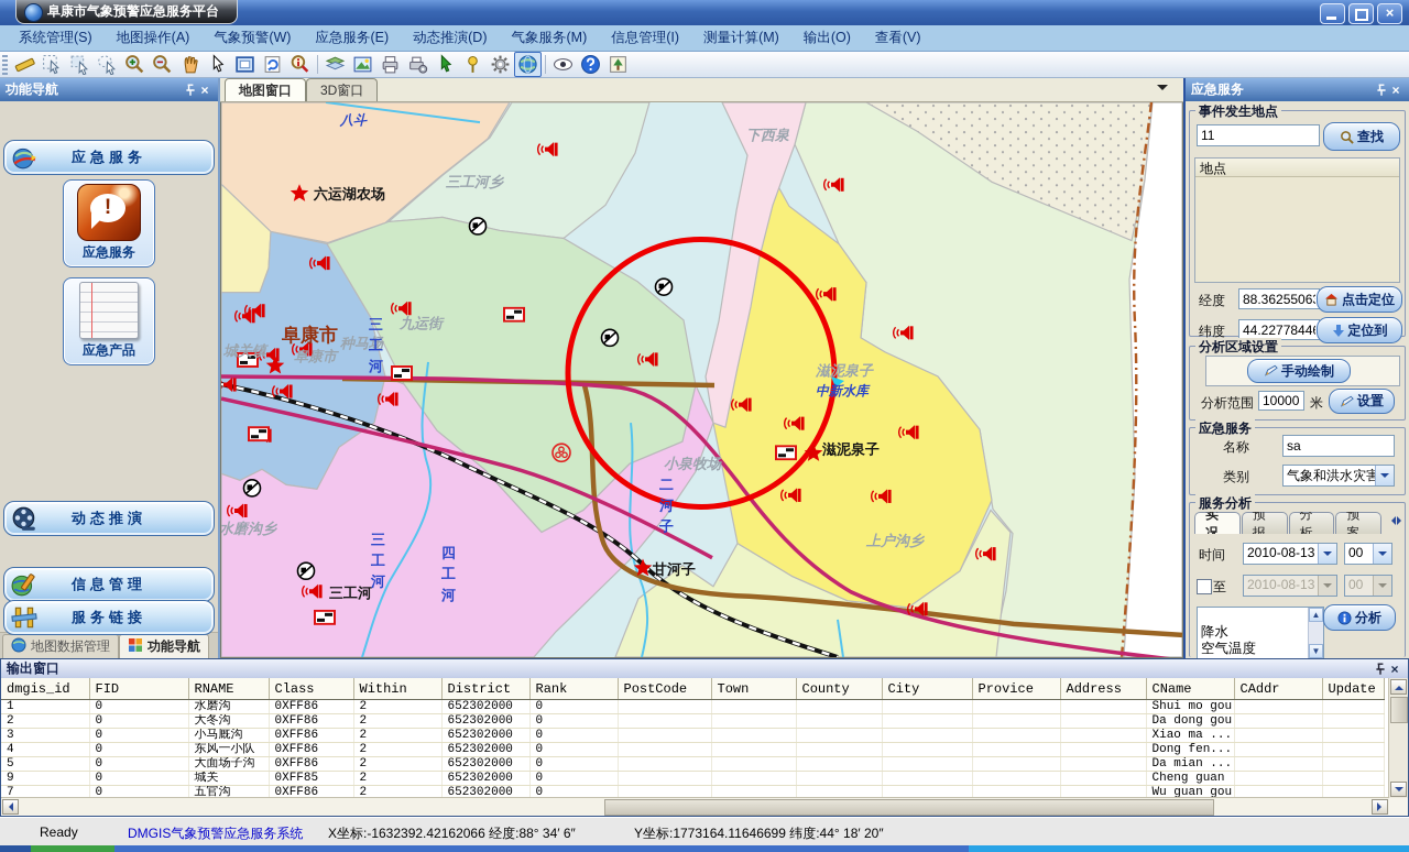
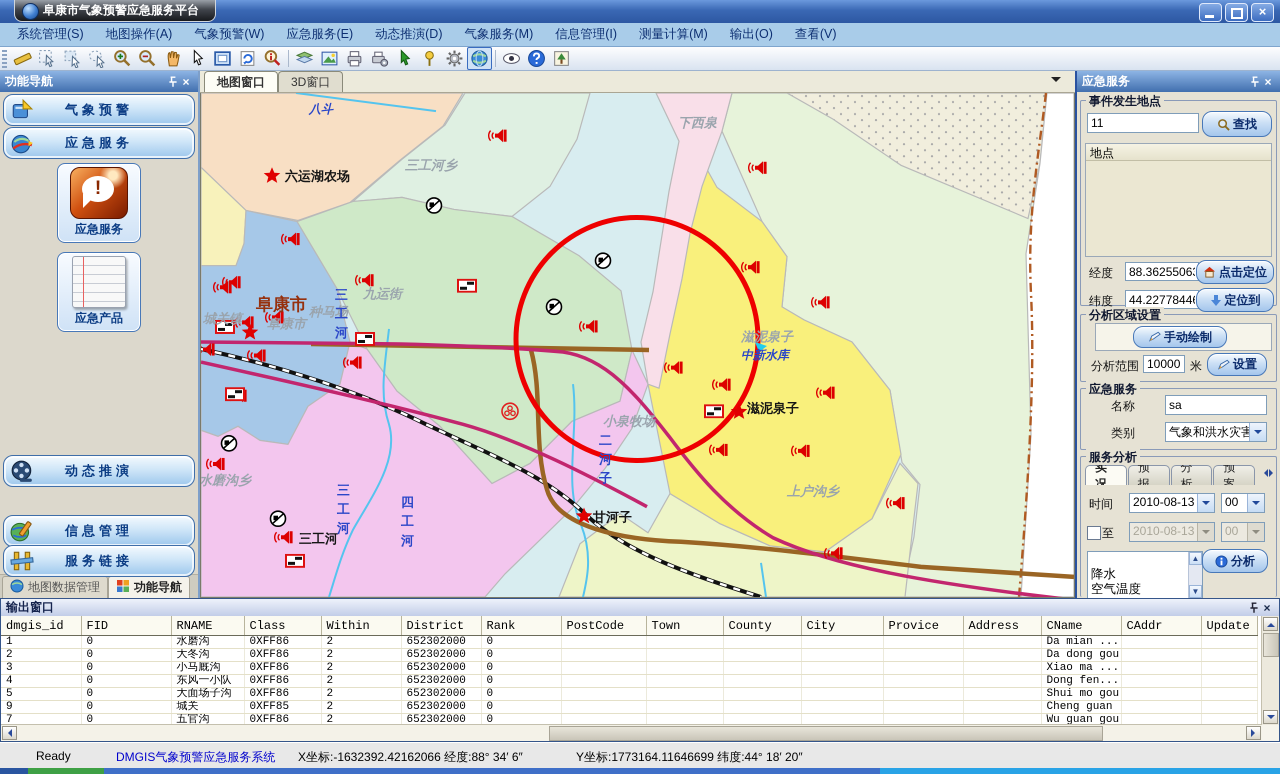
  阜康市气象预警应急服务平台
  ×
  系统管理(S)
  地图操作(A)
  气象预警(W)
  应急服务(E)
  动态推演(D)
  气象服务(M)
  信息管理(I)
  测量计算(M)
  输出(O)
  查看(V)
  功能导航
  ×
  !
  应急服务
  应急产品
+ 气象预警
  应急服务
  动态推演
  信息管理
  服务链接
  地图数据管理
  功能导航
  地图窗口
  3D窗口
  六运湖农场
  三工河乡
  下西泉
  八斗
  阜康市
  阜康市
  城关镇
  种马场
  九运街
  小泉牧场
  滋泥泉子
  滋泥泉子
  中新水库
  上户沟乡
  甘河子
  三工河
  水磨沟乡
  三工河
  三工河
  四工河
  二河子
  应急服务
  ×
  事件发生地点
  11
  查找
  地点
  经度
  88.3625506
  点击定位
  纬度
  44.2277844
  定位到
  分析区域设置
  手动绘制
  分析范围
  10000
  米
  设置
  应急服务
  名称
  sa
  类别
  气象和洪水灾害
  服务分析
  实况
  预报
  分析
  预案
  时间
  2010-08-13
  00
  至
  2010-08-13
  00
  降水
  空气温度
  ▲
  ▼
  分析
  输出窗口
  ×
  dmgis_id	FID	RNAME	Class	Within	District	Rank	PostCode	Town	County	City	Provice	Address	CName	CAddr	Update
- 1	0	水磨沟	0XFF86	2	652302000	0							Shui mo gou
+ 1	0	水磨沟	0XFF86	2	652302000	0							Da mian ...
  2	0	大冬沟	0XFF86	2	652302000	0							Da dong gou
  3	0	小马廐沟	0XFF86	2	652302000	0							Xiao ma ...
  4	0	东风一小队	0XFF86	2	652302000	0							Dong fen...
- 5	0	大面场子沟	0XFF86	2	652302000	0							Da mian ...
+ 5	0	大面场子沟	0XFF86	2	652302000	0							Shui mo gou
  9	0	城关	0XFF85	2	652302000	0							Cheng guan
  7	0	五官沟	0XFF86	2	652302000	0							Wu guan gou
  Ready
  DMGIS气象预警应急服务系统
  X坐标:-1632392.42162066 经度:88° 34′ 6″
  Y坐标:1773164.11646699 纬度:44° 18′ 20″
